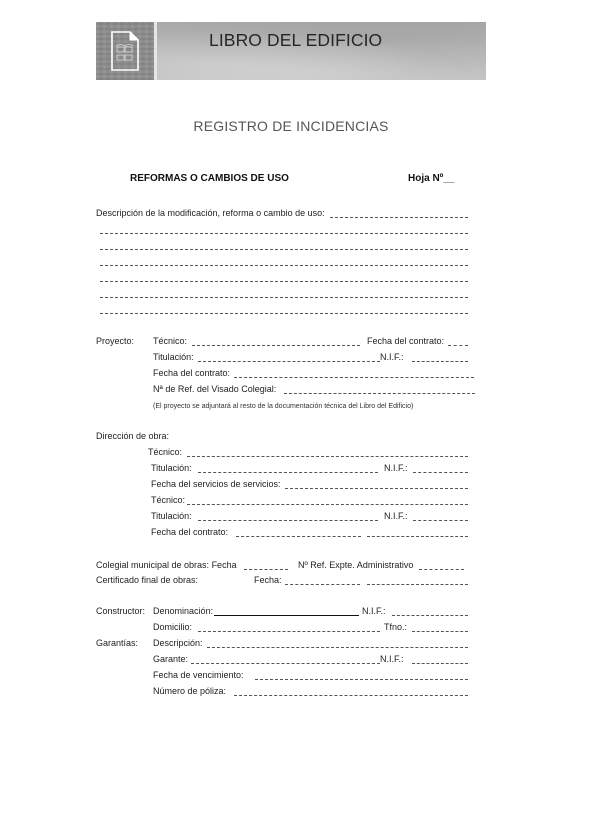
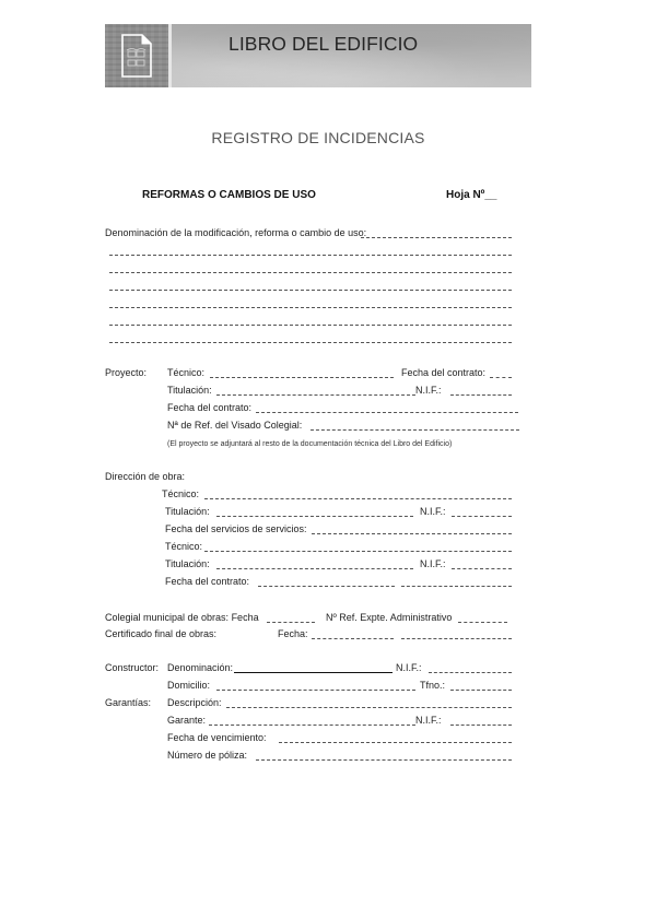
  LIBRO DEL EDIFICIO
  REGISTRO DE INCIDENCIAS
  REFORMAS O CAMBIOS DE USO
  Hoja Nº__
- Descripción de la modificación, reforma o cambio de uso:
+ Denominación de la modificación, reforma o cambio de uso:
  Proyecto:
  Técnico:
  Fecha del contrato:
  Titulación:
  N.I.F.:
  Fecha del contrato:
  Nª de Ref. del Visado Colegial:
  Dirección de obra:
  Técnico:
  Titulación:
  N.I.F.:
  Fecha del servicios de servicios:
  Técnico:
  Titulación:
  N.I.F.:
  Fecha del contrato:
  Colegial municipal de obras: Fecha
  Nº Ref. Expte. Administrativo
  Certificado final de obras:
  Fecha:
  Constructor:
  Denominación:
  N.I.F.:
  Domicilio:
  Tfno.:
  Garantías:
  Descripción:
  Garante:
  N.I.F.:
  Fecha de vencimiento:
  Número de póliza:
